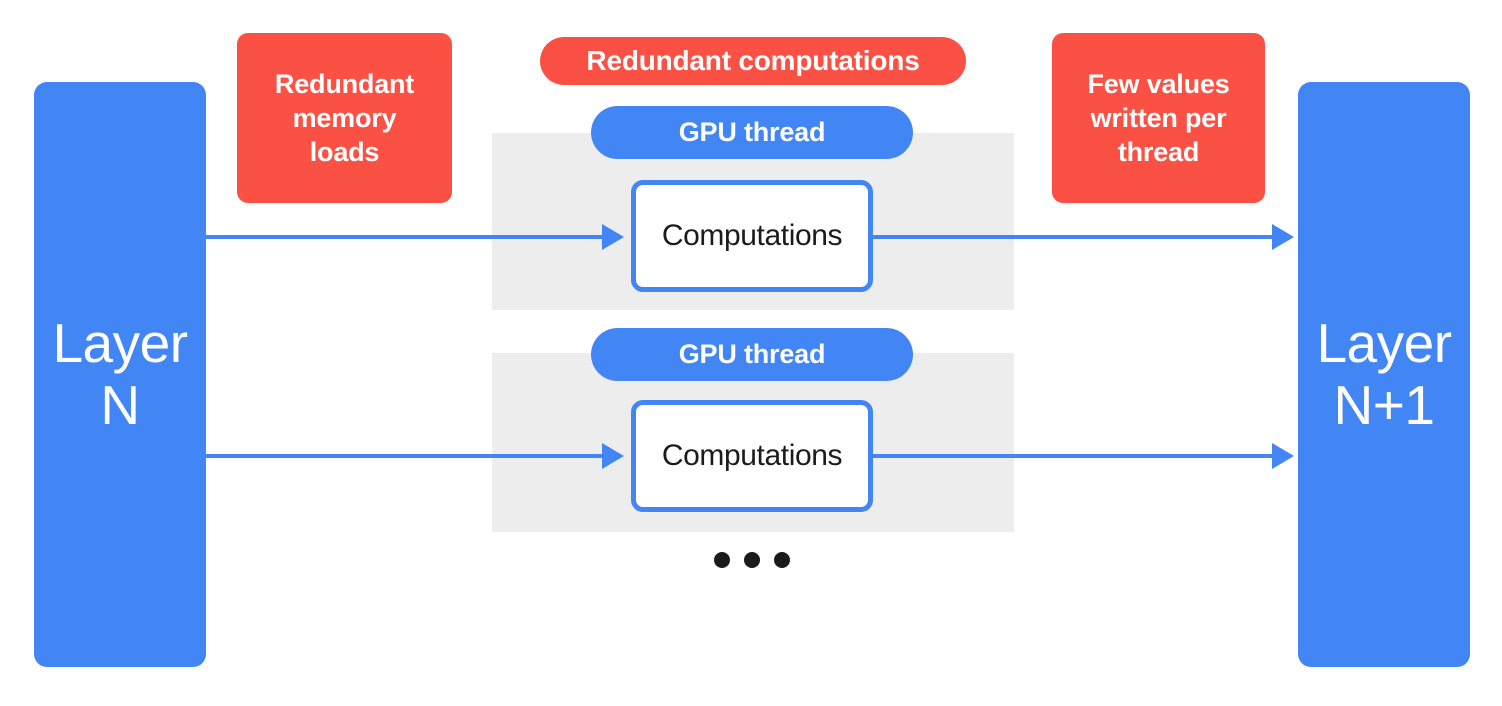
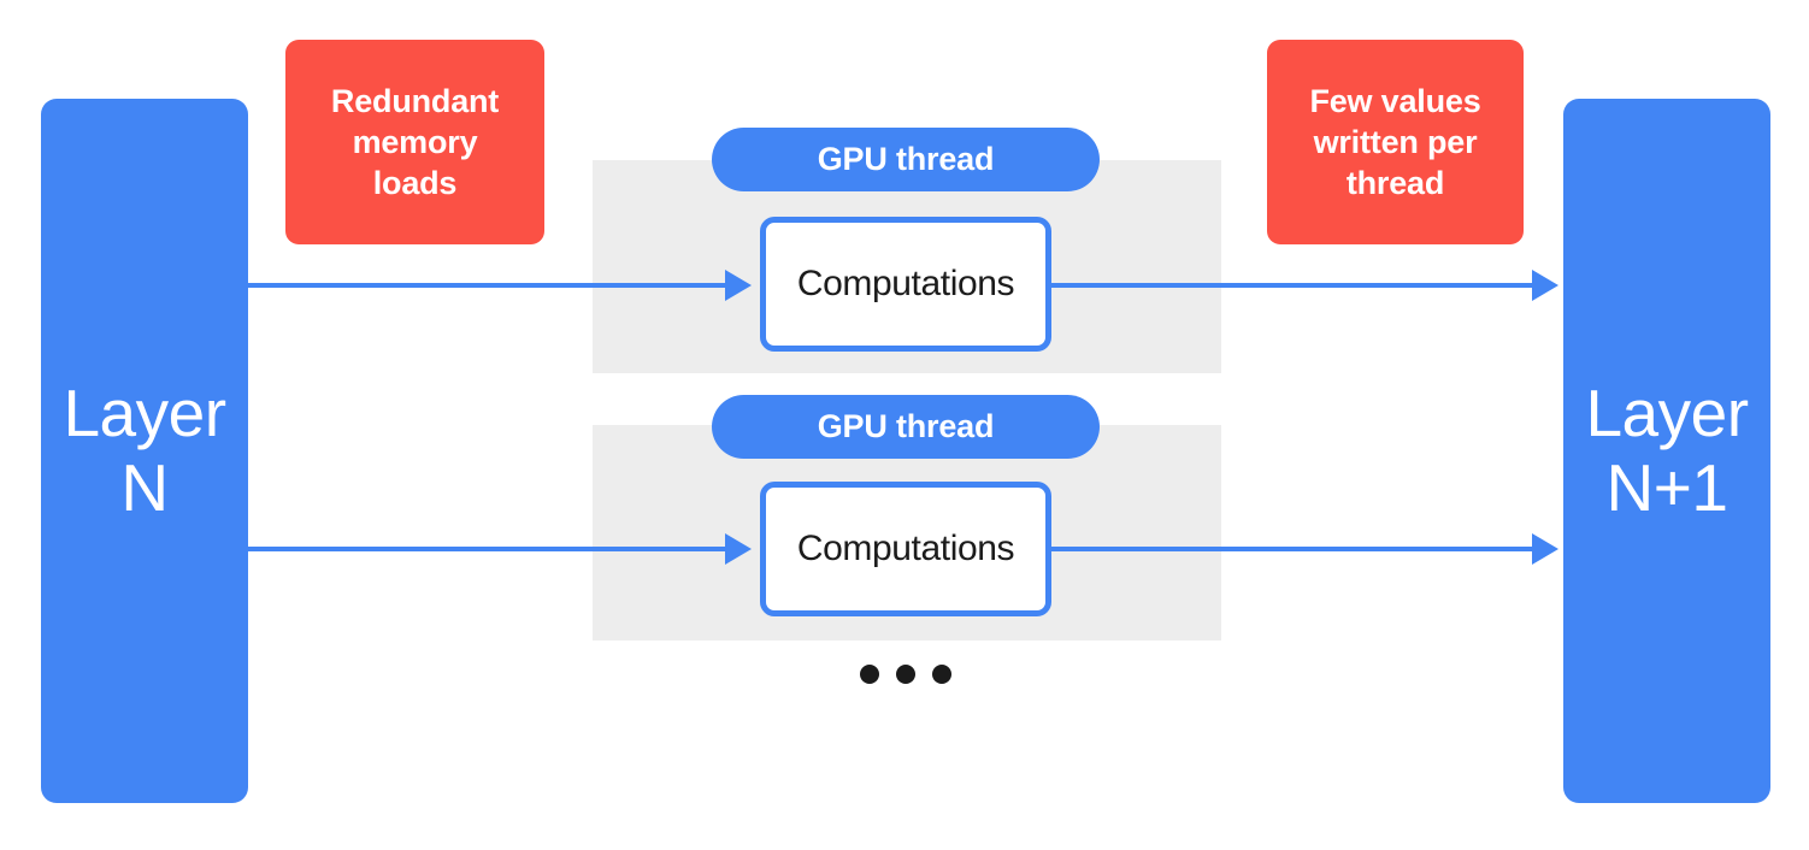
  Layer
  N
  Layer
  N+1
  Computations
  Computations
  GPU thread
  GPU thread
  Redundant
  memory
  loads
- Redundant computations
  Few values
  written per
  thread
